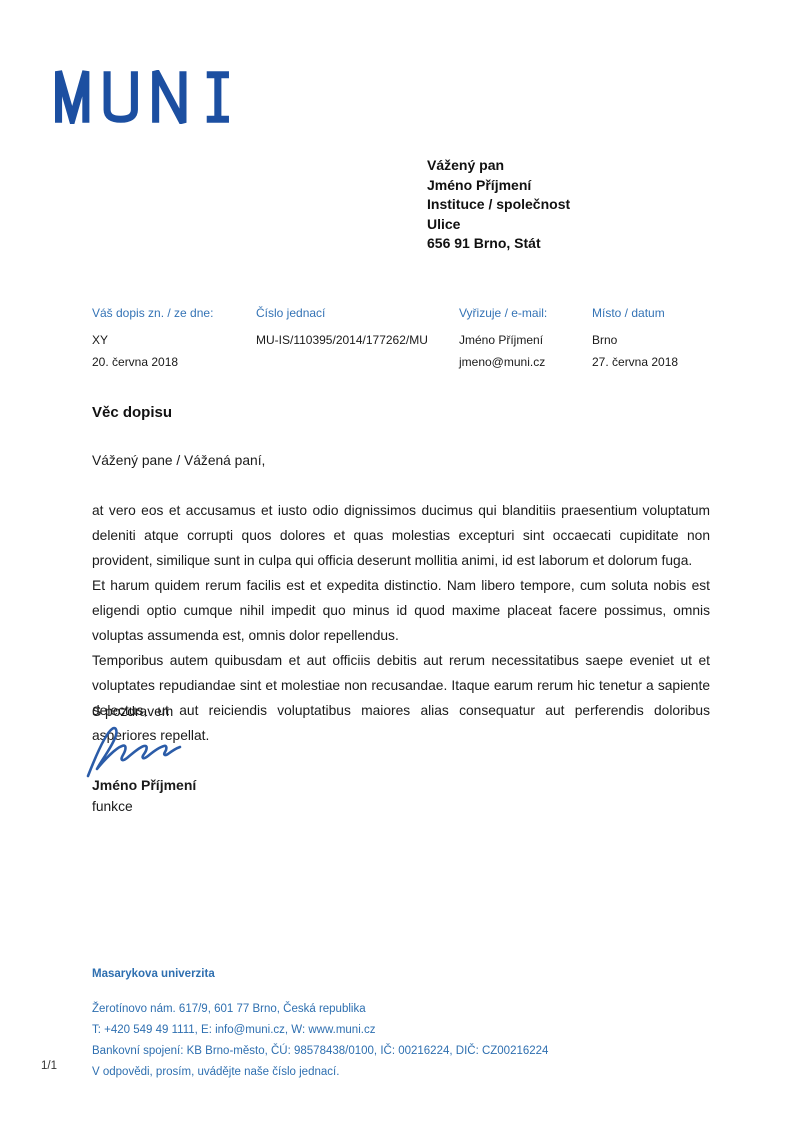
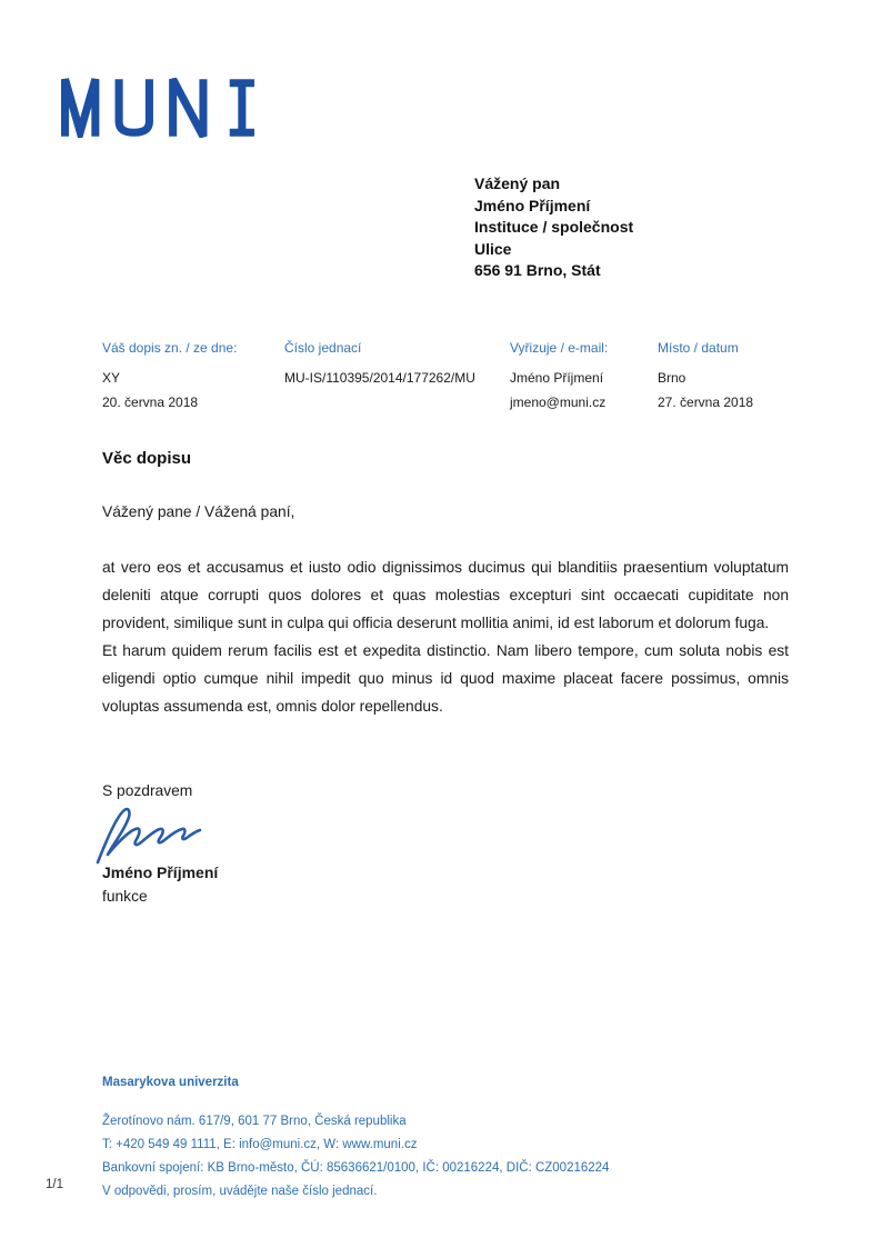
  Vážený pan
  Jméno Příjmení
  Instituce / společnost
  Ulice
  656 91 Brno, Stát
  Váš dopis zn. / ze dne:
  XY
  20. června 2018
  Číslo jednací
  MU-IS/110395/2014/177262/MU
  Vyřizuje / e-mail:
  Jméno Příjmení
  jmeno@muni.cz
  Místo / datum
  Brno
  27. června 2018
  Věc dopisu
  Vážený pane / Vážená paní,
  at vero eos et accusamus et iusto odio dignissimos ducimus qui blanditiis praesentium voluptatum deleniti atque corrupti quos dolores et quas molestias excepturi sint occaecati cupiditate non provident, similique sunt in culpa qui officia deserunt mollitia animi, id est laborum et dolorum fuga.
  Et harum quidem rerum facilis est et expedita distinctio. Nam libero tempore, cum soluta nobis est eligendi optio cumque nihil impedit quo minus id quod maxime placeat facere possimus, omnis voluptas assumenda est, omnis dolor repellendus.
- Temporibus autem quibusdam et aut officiis debitis aut rerum necessitatibus saepe eveniet ut et voluptates repudiandae sint et molestiae non recusandae. Itaque earum rerum hic tenetur a sapiente delectus, ut aut reiciendis voluptatibus maiores alias consequatur aut perferendis doloribus asperiores repellat.
  S pozdravem
  Jméno Příjmení
  funkce
  Masarykova univerzita
  Žerotínovo nám. 617/9, 601 77 Brno, Česká republika
  T: +420 549 49 1111, E: info@muni.cz, W: www.muni.cz
- Bankovní spojení: KB Brno-město, ČÚ: 98578438/0100, IČ: 00216224, DIČ: CZ00216224
+ Bankovní spojení: KB Brno-město, ČÚ: 85636621/0100, IČ: 00216224, DIČ: CZ00216224
  V odpovědi, prosím, uvádějte naše číslo jednací.
  1/1
